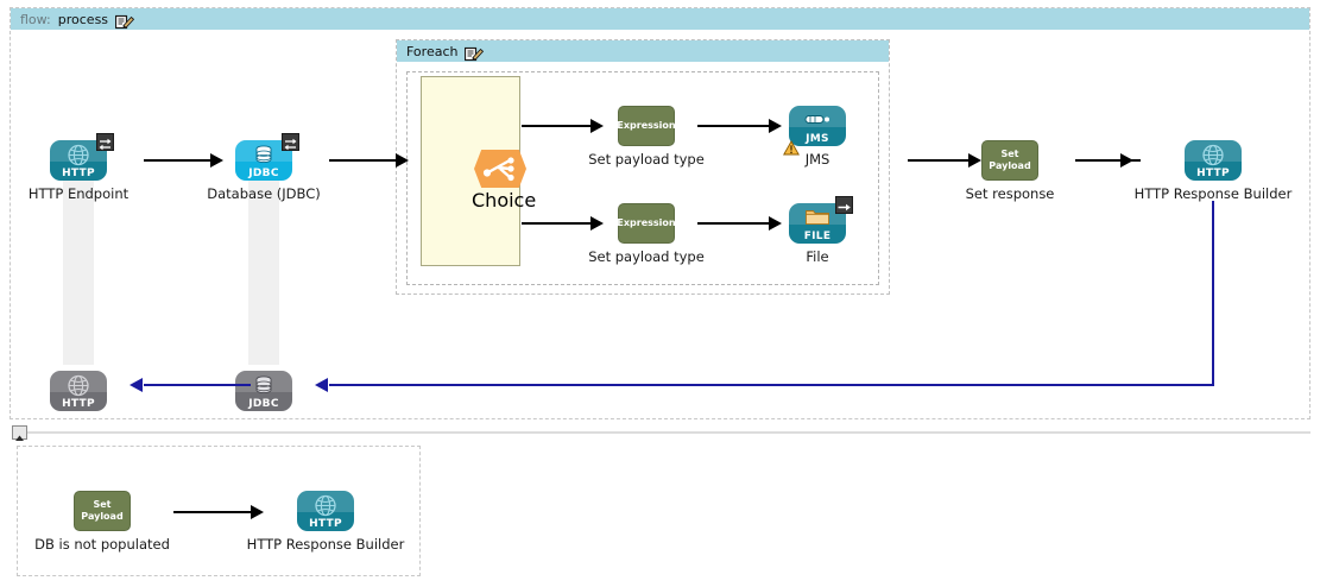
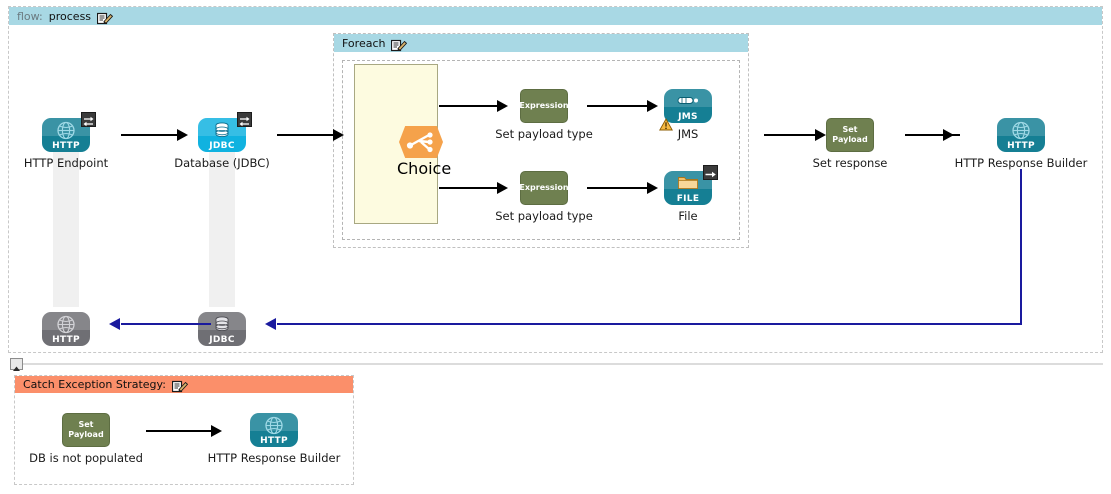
  flow:
  process
  Foreach
  Choice
  HTTP
  HTTP Endpoint
  JDBC
  Database (JDBC)
  Expression
  Set payload type
  Expression
  Set payload type
  JMS
  JMS
  FILE
  File
  Set
  Payload
  Set response
  HTTP
  HTTP Response Builder
  HTTP
  JDBC
+ Catch Exception Strategy:
  Set
  Payload
  DB is not populated
  HTTP
  HTTP Response Builder
